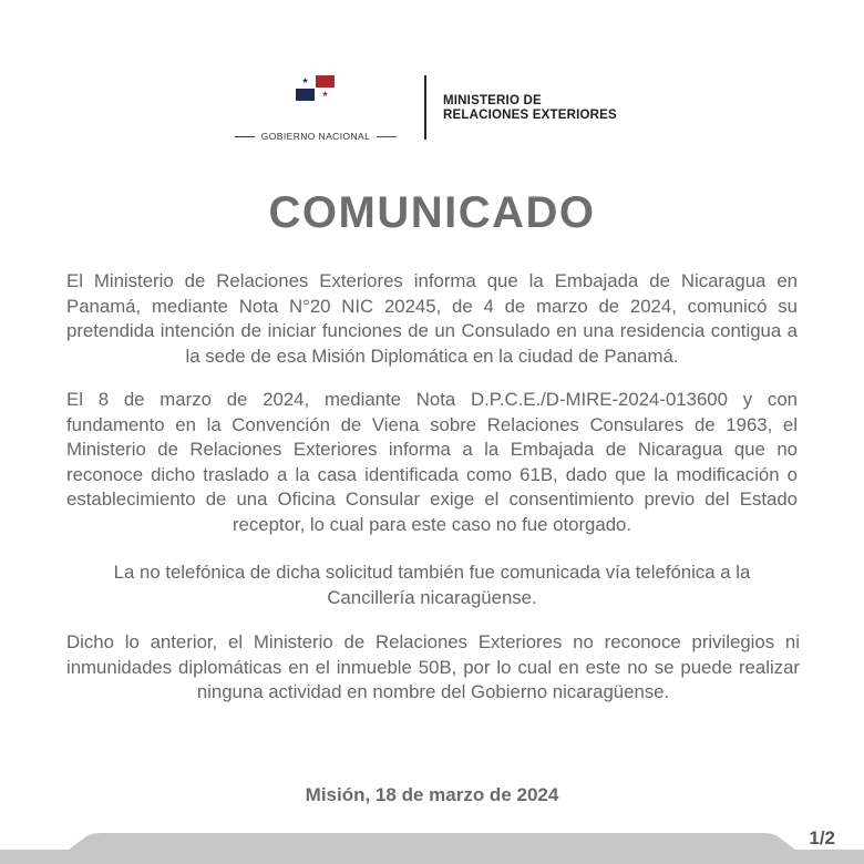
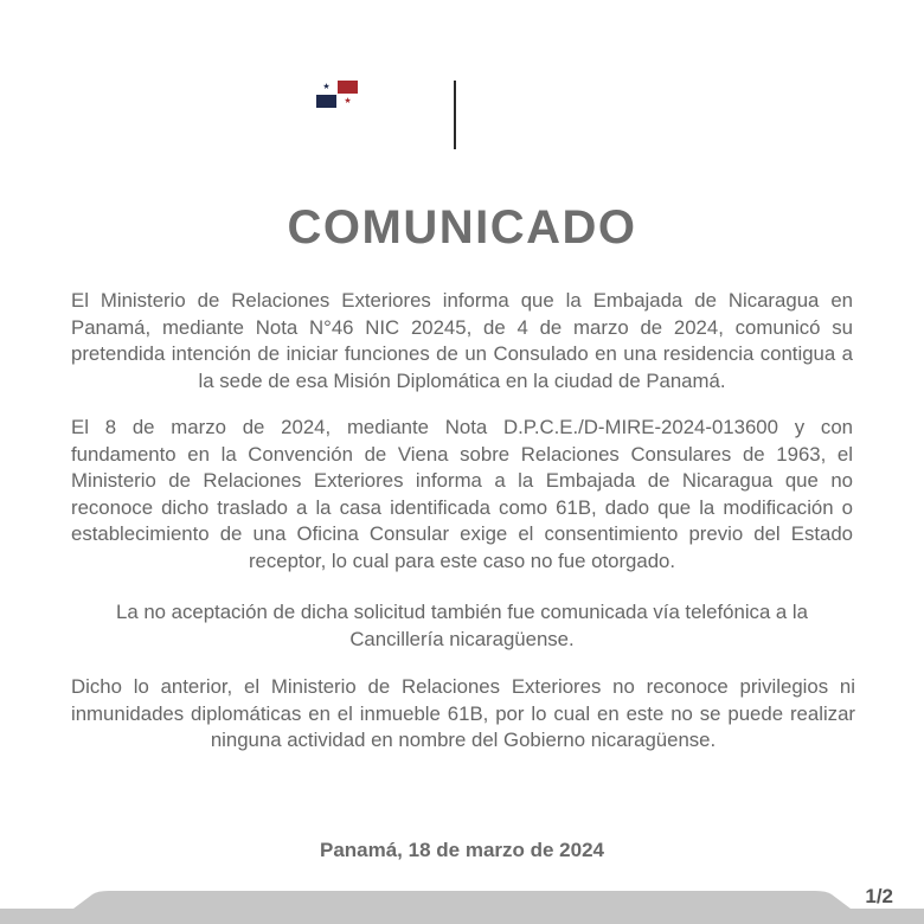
- GOBIERNO NACIONAL
- MINISTERIO DE
- RELACIONES EXTERIORES
  COMUNICADO
- El Ministerio de Relaciones Exteriores informa que la Embajada de Nicaragua en Panamá, mediante Nota N°20 NIC 20245, de 4 de marzo de 2024, comunicó su pretendida intención de iniciar funciones de un Consulado en una residencia contigua a la sede de esa Misión Diplomática en la ciudad de Panamá.
+ El Ministerio de Relaciones Exteriores informa que la Embajada de Nicaragua en Panamá, mediante Nota N°46 NIC 20245, de 4 de marzo de 2024, comunicó su pretendida intención de iniciar funciones de un Consulado en una residencia contigua a la sede de esa Misión Diplomática en la ciudad de Panamá.
  El 8 de marzo de 2024, mediante Nota D.P.C.E./D-MIRE-2024-013600 y con fundamento en la Convención de Viena sobre Relaciones Consulares de 1963, el Ministerio de Relaciones Exteriores informa a la Embajada de Nicaragua que no reconoce dicho traslado a la casa identificada como 61B, dado que la modificación o establecimiento de una Oficina Consular exige el consentimiento previo del Estado receptor, lo cual para este caso no fue otorgado.
- La no telefónica de dicha solicitud también fue comunicada vía telefónica a la Cancillería nicaragüense.
+ La no aceptación de dicha solicitud también fue comunicada vía telefónica a la Cancillería nicaragüense.
- Dicho lo anterior, el Ministerio de Relaciones Exteriores no reconoce privilegios ni inmunidades diplomáticas en el inmueble 50B, por lo cual en este no se puede realizar ninguna actividad en nombre del Gobierno nicaragüense.
+ Dicho lo anterior, el Ministerio de Relaciones Exteriores no reconoce privilegios ni inmunidades diplomáticas en el inmueble 61B, por lo cual en este no se puede realizar ninguna actividad en nombre del Gobierno nicaragüense.
- Misión, 18 de marzo de 2024
+ Panamá, 18 de marzo de 2024
  1/2
